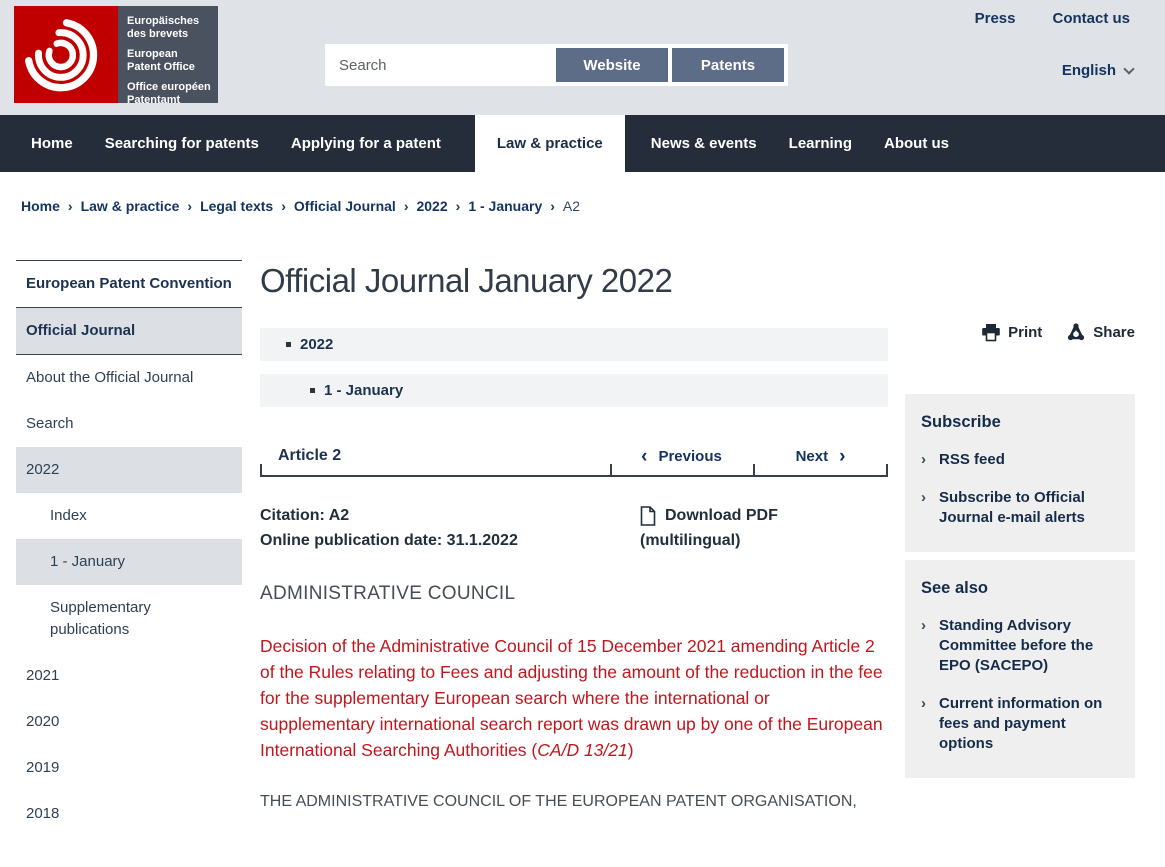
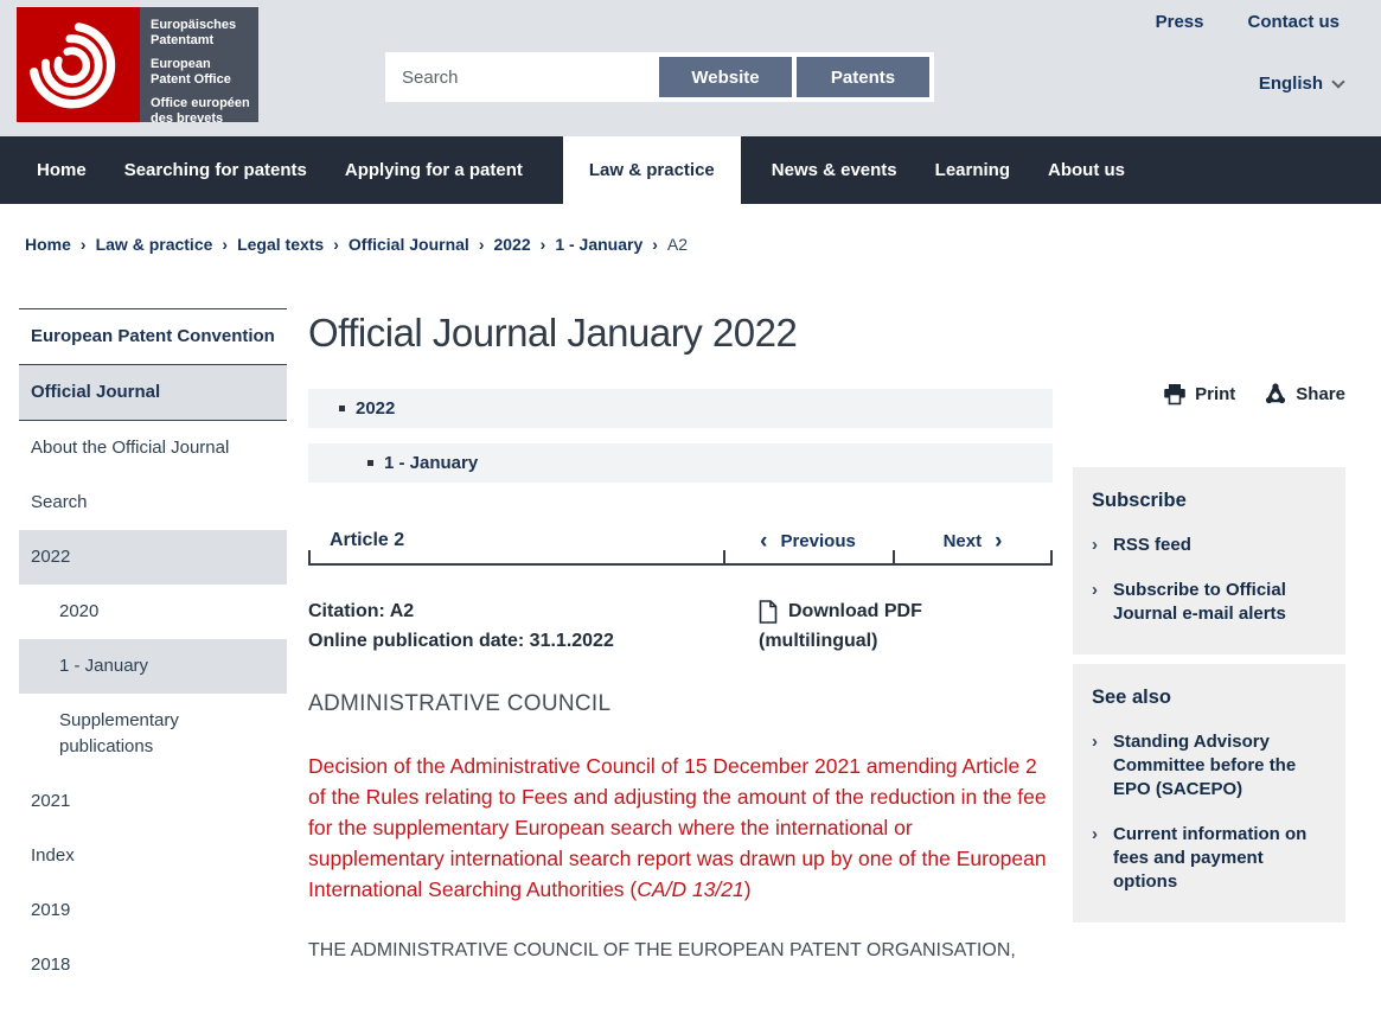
  Europäisches
- des brevets
+ Patentamt
  European
  Patent Office
  Office européen
- Patentamt
+ des brevets
  Search
  Website
  Patents
  Press
  Contact us
  English
  Home
  Searching for patents
  Applying for a patent
  Law & practice
  News & events
  Learning
  About us
  Home
  ›
  Law & practice
  ›
  Legal texts
  ›
  Official Journal
  ›
  2022
  ›
  1 - January
  ›
  A2
  European Patent Convention
  Official Journal
  About the Official Journal
  Search
  2022
- Index
+ 2020
  1 - January
  Supplementary publications
  2021
- 2020
+ Index
  2019
  2018
  Official Journal January 2022
  2022
  1 - January
  Article 2
  ‹
  Previous
  Next
  ›
  Citation: A2
  Online publication date: 31.1.2022
  Download PDF
  (multilingual)
  ADMINISTRATIVE COUNCIL
  Decision of the Administrative Council of 15 December 2021 amending Article 2 of the Rules relating to Fees and adjusting the amount of the reduction in the fee for the supplementary European search where the international or supplementary international search report was drawn up by one of the European International Searching Authorities (CA/D 13/21)
  THE ADMINISTRATIVE COUNCIL OF THE EUROPEAN PATENT ORGANISATION,
  Print
  Share
  Subscribe
  ›
  RSS feed
  ›
  Subscribe to Official Journal e-mail alerts
  See also
  ›
  Standing Advisory Committee before the EPO (SACEPO)
  ›
  Current information on fees and payment options
